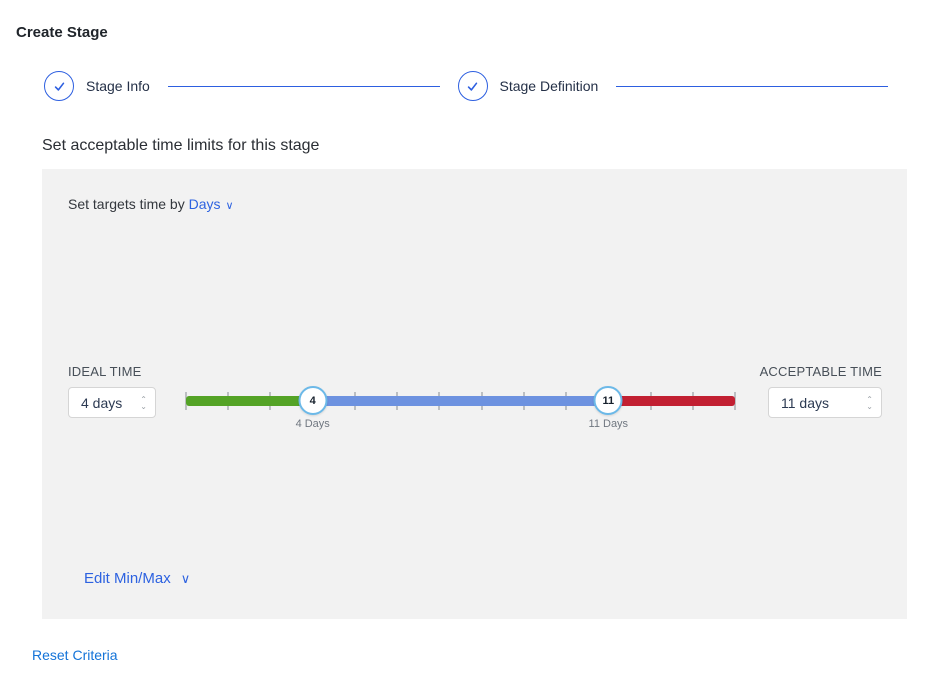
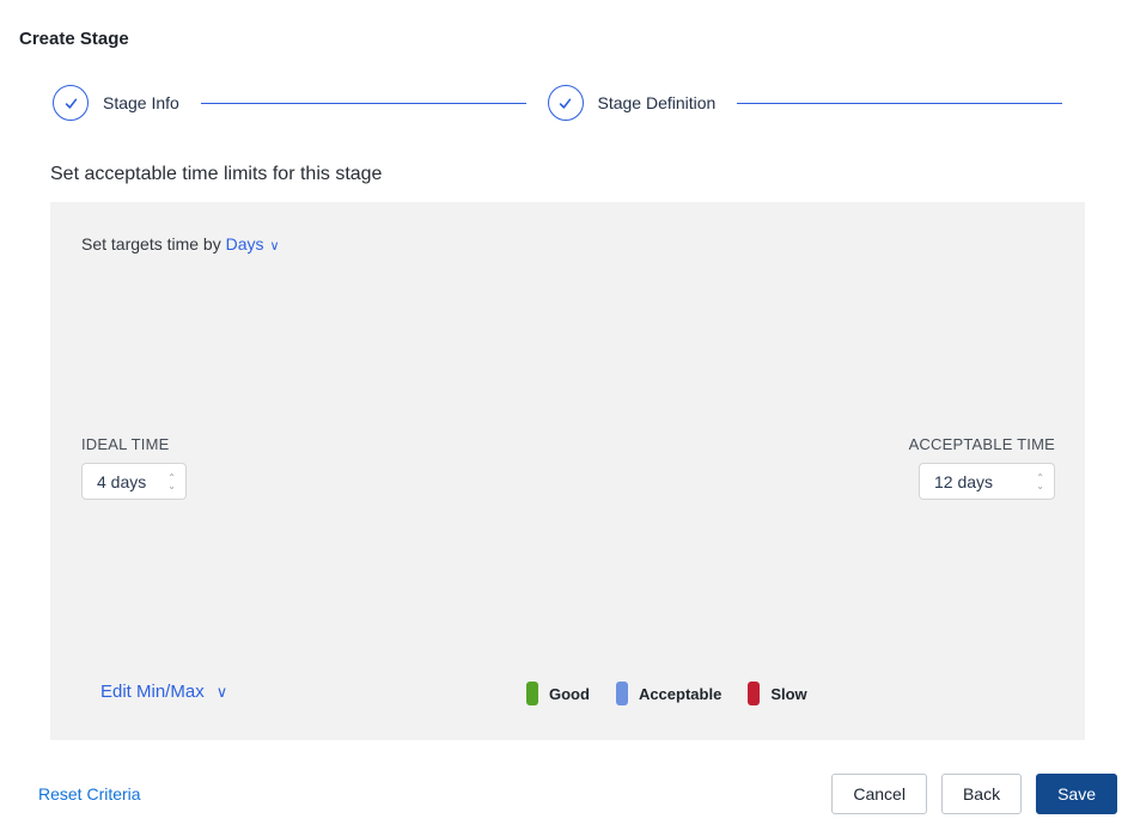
  Create Stage
  Stage Info
  Stage Definition
  Set acceptable time limits for this stage
  Set targets time by Days ∨
  IDEAL TIME
  4 days
  ⌃
  ⌄
- 4
- 4 Days
- 11
- 11 Days
  ACCEPTABLE TIME
- 11 days
+ 12 days
  ⌃
  ⌄
  Edit Min/Max
  ∨
+ Good
+ Acceptable
+ Slow
  Reset Criteria
+ Cancel
+ Back
+ Save
